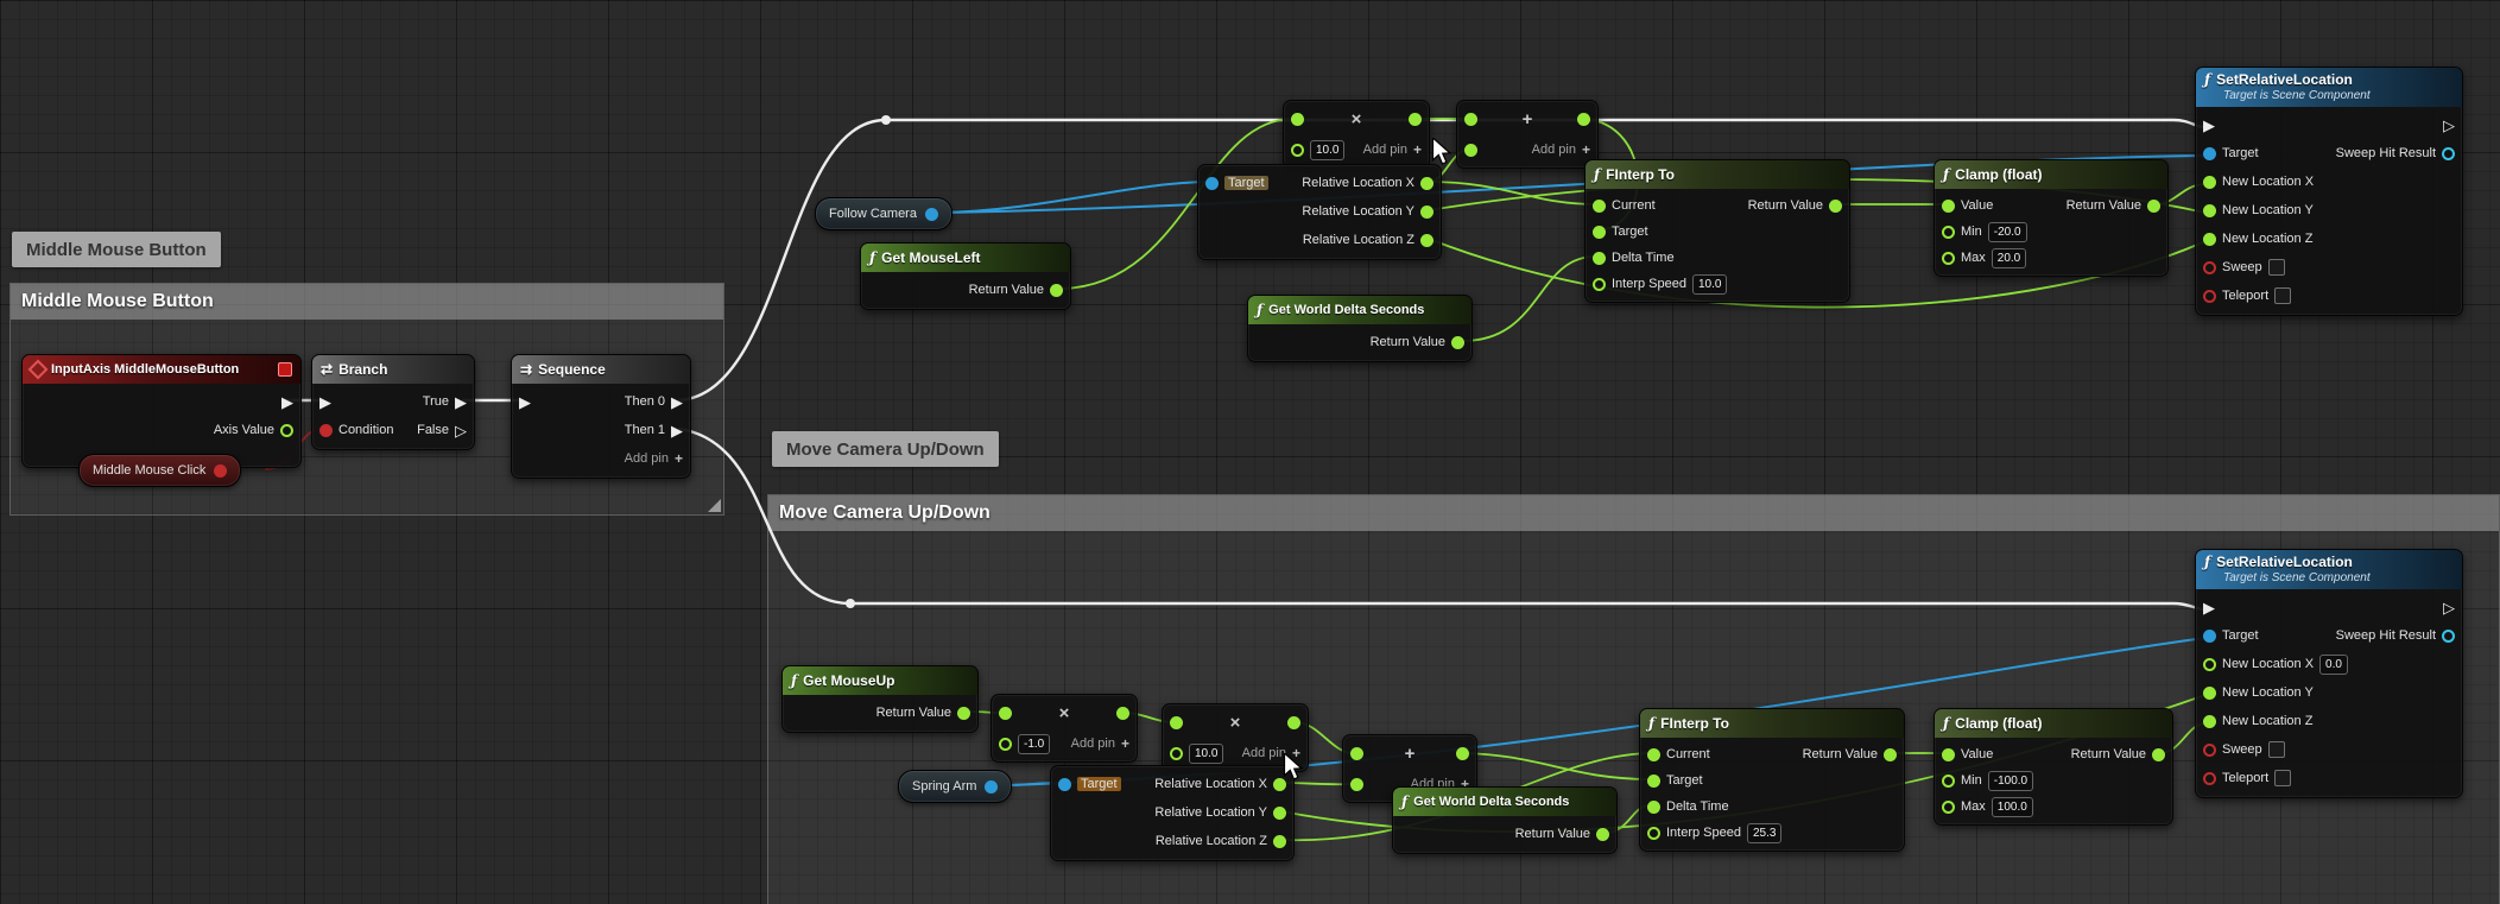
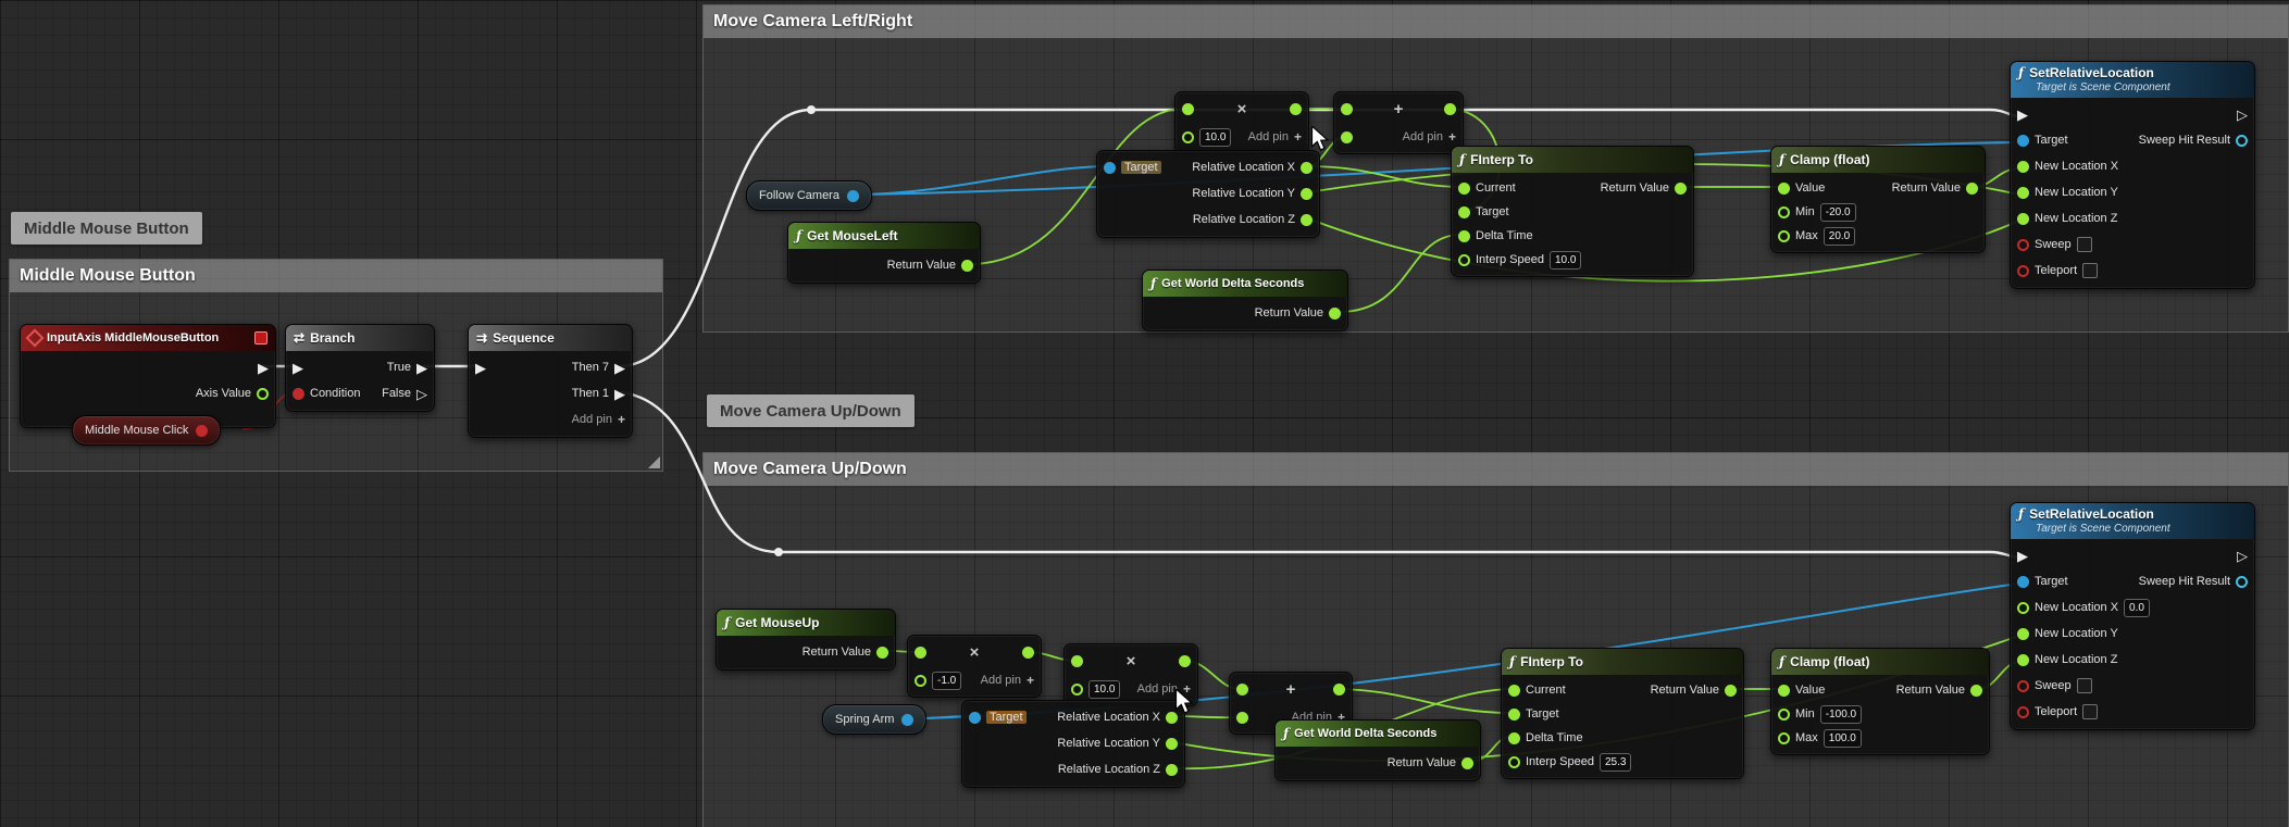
  Middle Mouse Button
+ Move Camera Left/Right
  Move Camera Up/Down
  Middle Mouse Button
  Move Camera Up/Down
  InputAxis MiddleMouseButton
  ▶
  Axis Value
  Middle Mouse Click
  ⇄
  Branch
  ▶
  True
  ▶
  Condition
  False
  ▷
  ⇉
  Sequence
  ▶
- Then 0
+ Then 7
  ▶
  Then 1
  ▶
  Add pin
  +
  Follow Camera
  ƒ
  Get MouseLeft
  Return Value
  ×
  10.0
  Add pin
  +
  +
  Add pin
  +
  Target
  Relative Location X
  Relative Location Y
  Relative Location Z
  ƒ
  Get World Delta Seconds
  Return Value
  ƒ
  FInterp To
  Current
  Return Value
  Target
  Delta Time
  Interp Speed
  10.0
  ƒ
  Clamp (float)
  Value
  Return Value
  Min
  -20.0
  Max
  20.0
  ƒ
  SetRelativeLocation
  Target is Scene Component
  ▶
  ▷
  Target
  Sweep Hit Result
  New Location X
  New Location Y
  New Location Z
  Sweep
  Teleport
  ƒ
  Get MouseUp
  Return Value
  ×
  -1.0
  Add pin
  +
  ×
  10.0
  Add pin
  +
  +
  Add pin
  +
  Spring Arm
  Target
  Relative Location X
  Relative Location Y
  Relative Location Z
  ƒ
  Get World Delta Seconds
  Return Value
  ƒ
  FInterp To
  Current
  Return Value
  Target
  Delta Time
  Interp Speed
  25.3
  ƒ
  Clamp (float)
  Value
  Return Value
  Min
  -100.0
  Max
  100.0
  ƒ
  SetRelativeLocation
  Target is Scene Component
  ▶
  ▷
  Target
  Sweep Hit Result
  New Location X
  0.0
  New Location Y
  New Location Z
  Sweep
  Teleport
